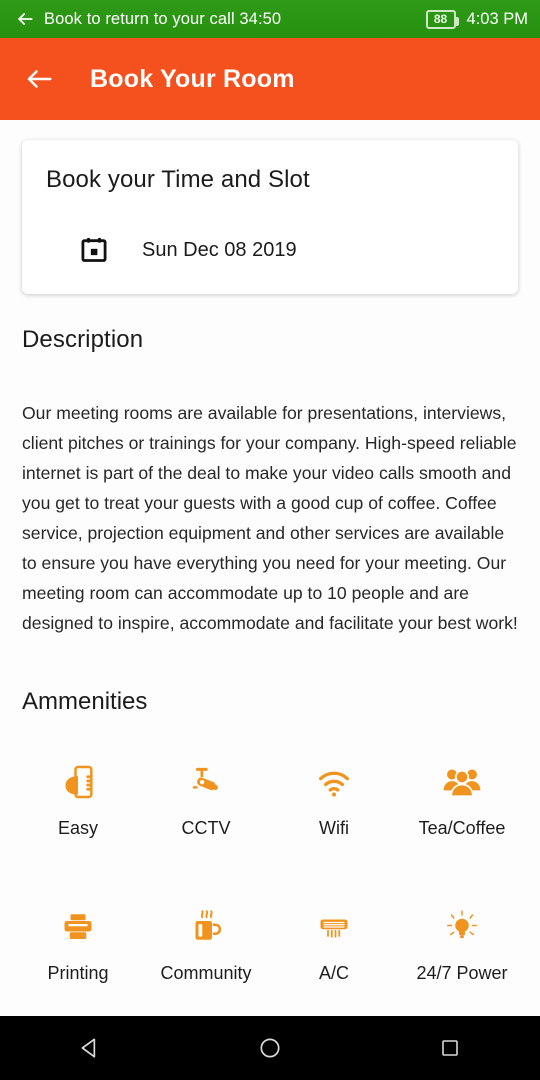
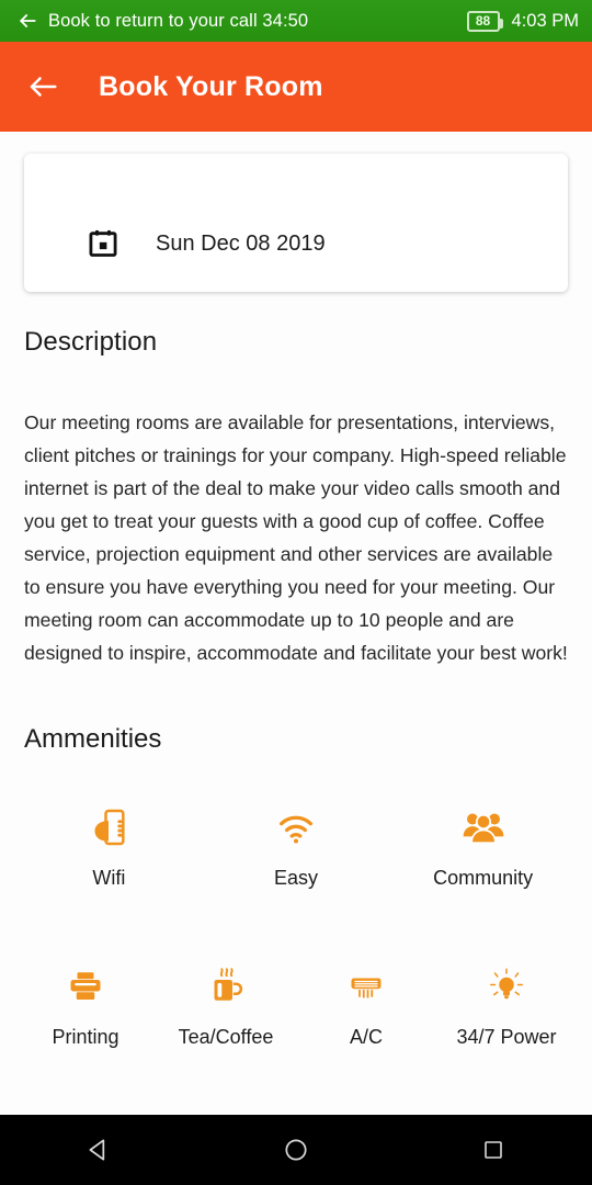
  Book to return to your call 34:50
  88
  4:03 PM
  Book Your Room
- Book your Time and Slot
  Sun Dec 08 2019
  Description
  Our meeting rooms are available for presentations, interviews, client pitches or trainings for your company. High-speed reliable internet is part of the deal to make your video calls smooth and you get to treat your guests with a good cup of coffee. Coffee service, projection equipment and other services are available to ensure you have everything you need for your meeting. Our meeting room can accommodate up to 10 people and are designed to inspire, accommodate and facilitate your best work!
  Ammenities
- Easy
+ Wifi
- CCTV
- Wifi
+ Easy
- Tea/Coffee
+ Community
  Printing
- Community
+ Tea/Coffee
  A/C
- 24/7 Power
+ 34/7 Power
